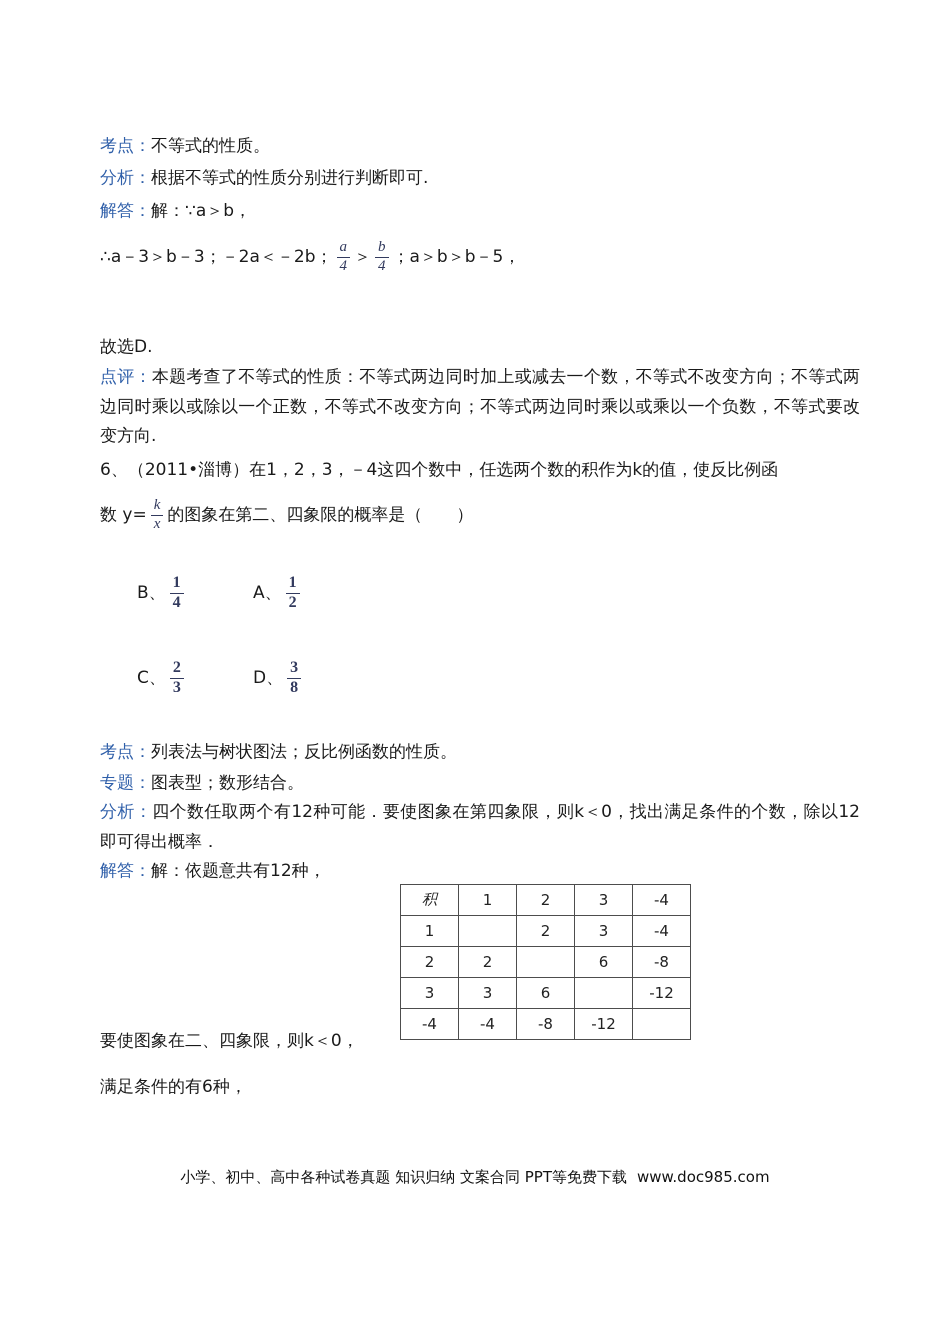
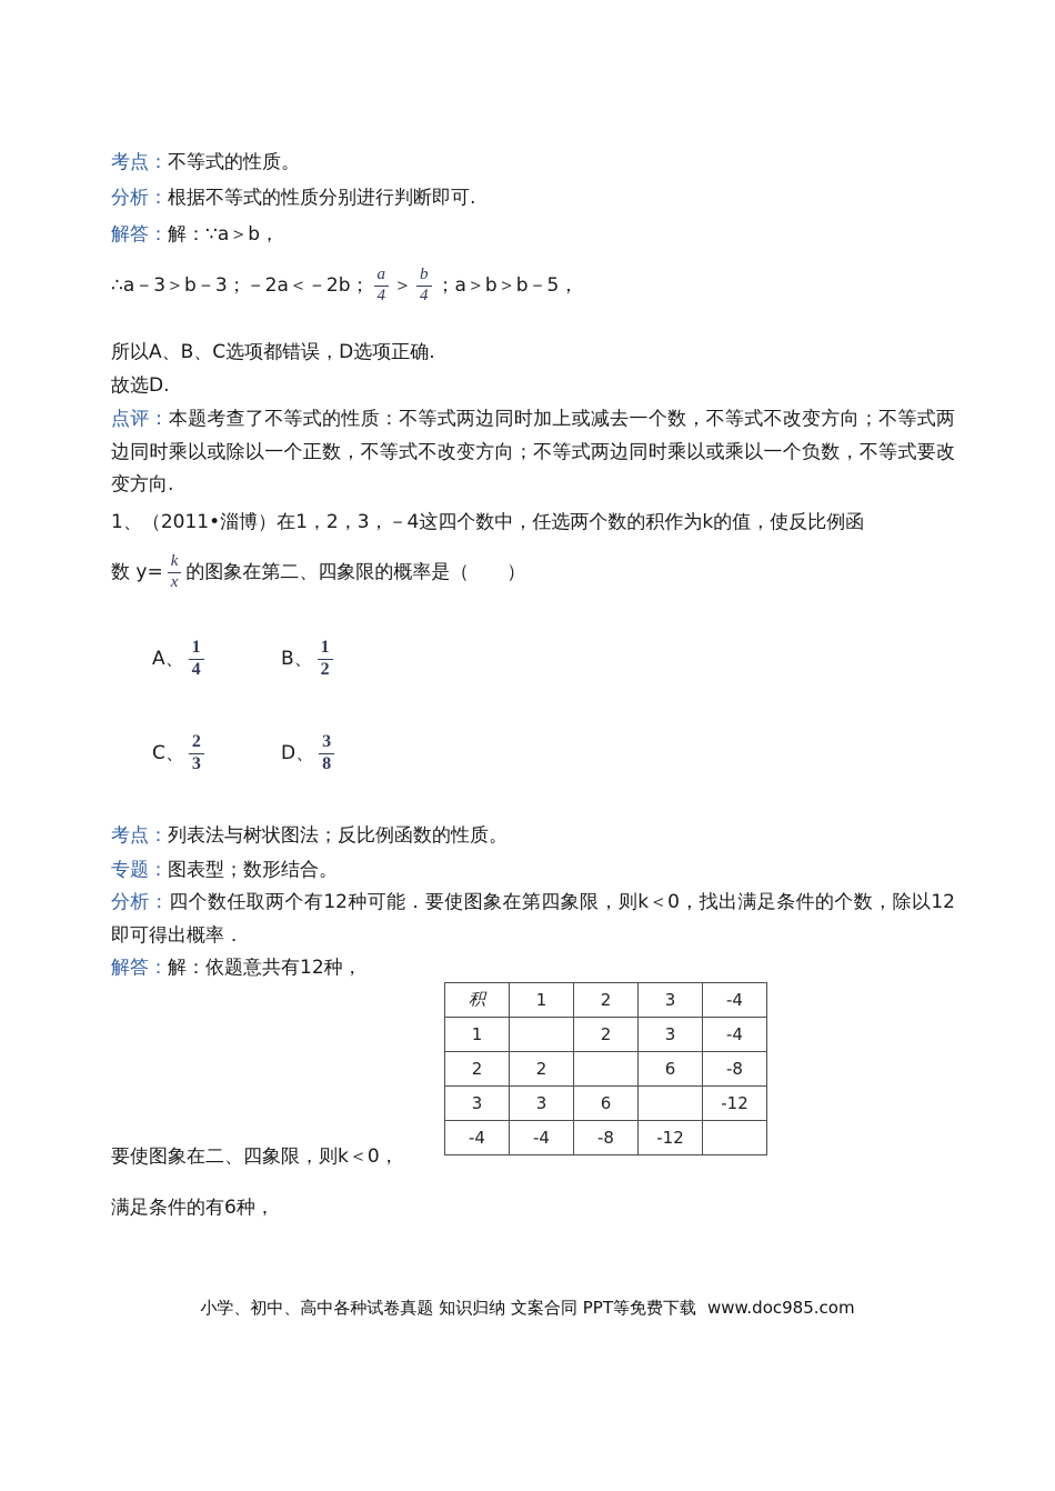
  考点：不等式的性质。
  分析：根据不等式的性质分别进行判断即可.
  解答：解：∵a＞b，
  ∴a－3＞b－3；－2a＜－2b；
  a
  4
  ＞
  b
  4
  ；a＞b＞b－5，
+ 所以A、B、C选项都错误，D选项正确.
  故选D.
  点评：本题考查了不等式的性质：不等式两边同时加上或减去一个数，不等式不改变方向；不等式两边同时乘以或除以一个正数，不等式不改变方向；不等式两边同时乘以或乘以一个负数，不等式要改变方向.
- 6、（2011•淄博）在1，2，3，－4这四个数中，任选两个数的积作为k的值，使反比例函
+ 1、（2011•淄博）在1，2，3，－4这四个数中，任选两个数的积作为k的值，使反比例函
  数 y=
  k
  x
  的图象在第二、四象限的概率是（ ）
- B、
+ A、
  1
  4
- A、
+ B、
  1
  2
  C、
  2
  3
  D、
  3
  8
  考点：列表法与树状图法；反比例函数的性质。
  专题：图表型；数形结合。
  分析：四个数任取两个有12种可能．要使图象在第四象限，则k＜0，找出满足条件的个数，除以12即可得出概率．
  解答：解：依题意共有12种，
  积	1	2	3	-4
  1		2	3	-4
  2	2		6	-8
  3	3	6		-12
  -4	-4	-8	-12
  要使图象在二、四象限，则k＜0，
  满足条件的有6种，
  小学、初中、高中各种试卷真题 知识归纳 文案合同 PPT等免费下载 www.doc985.com
